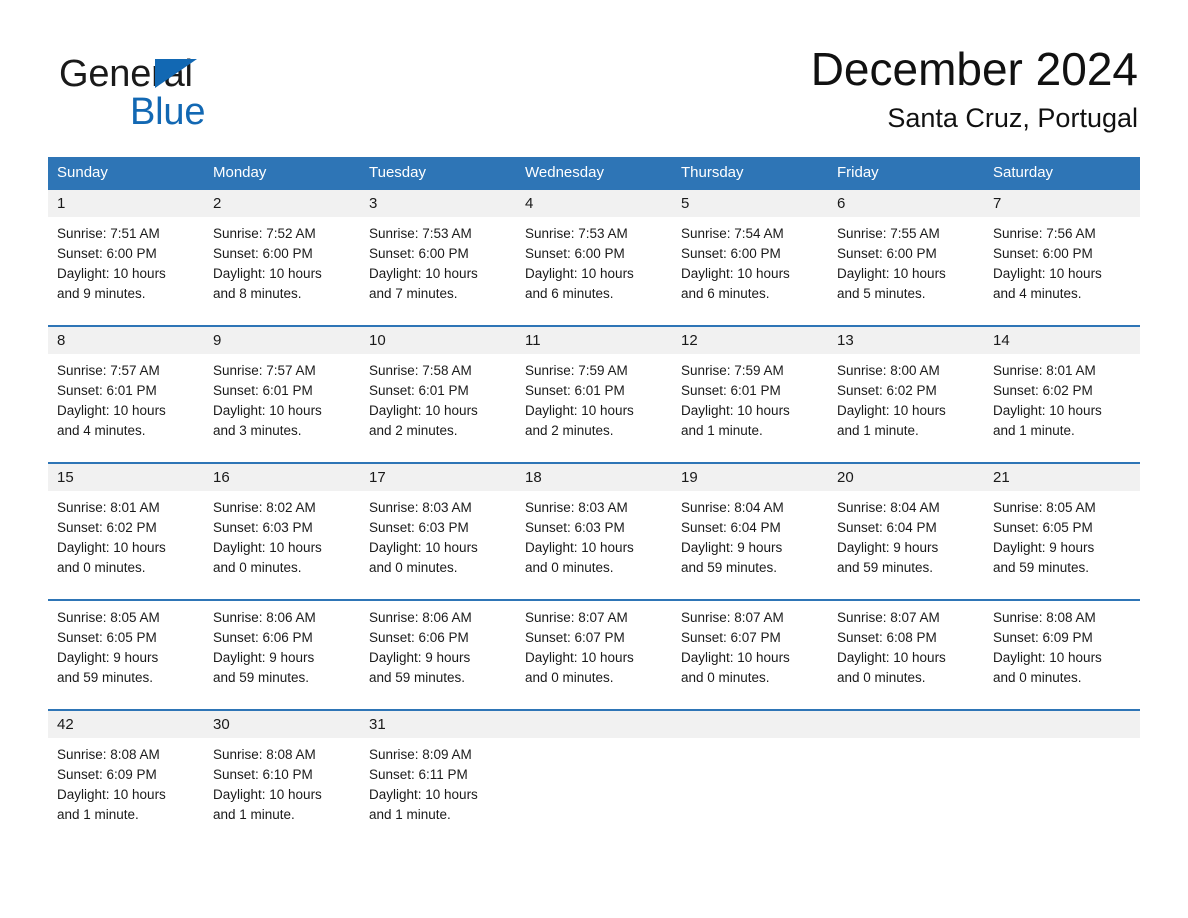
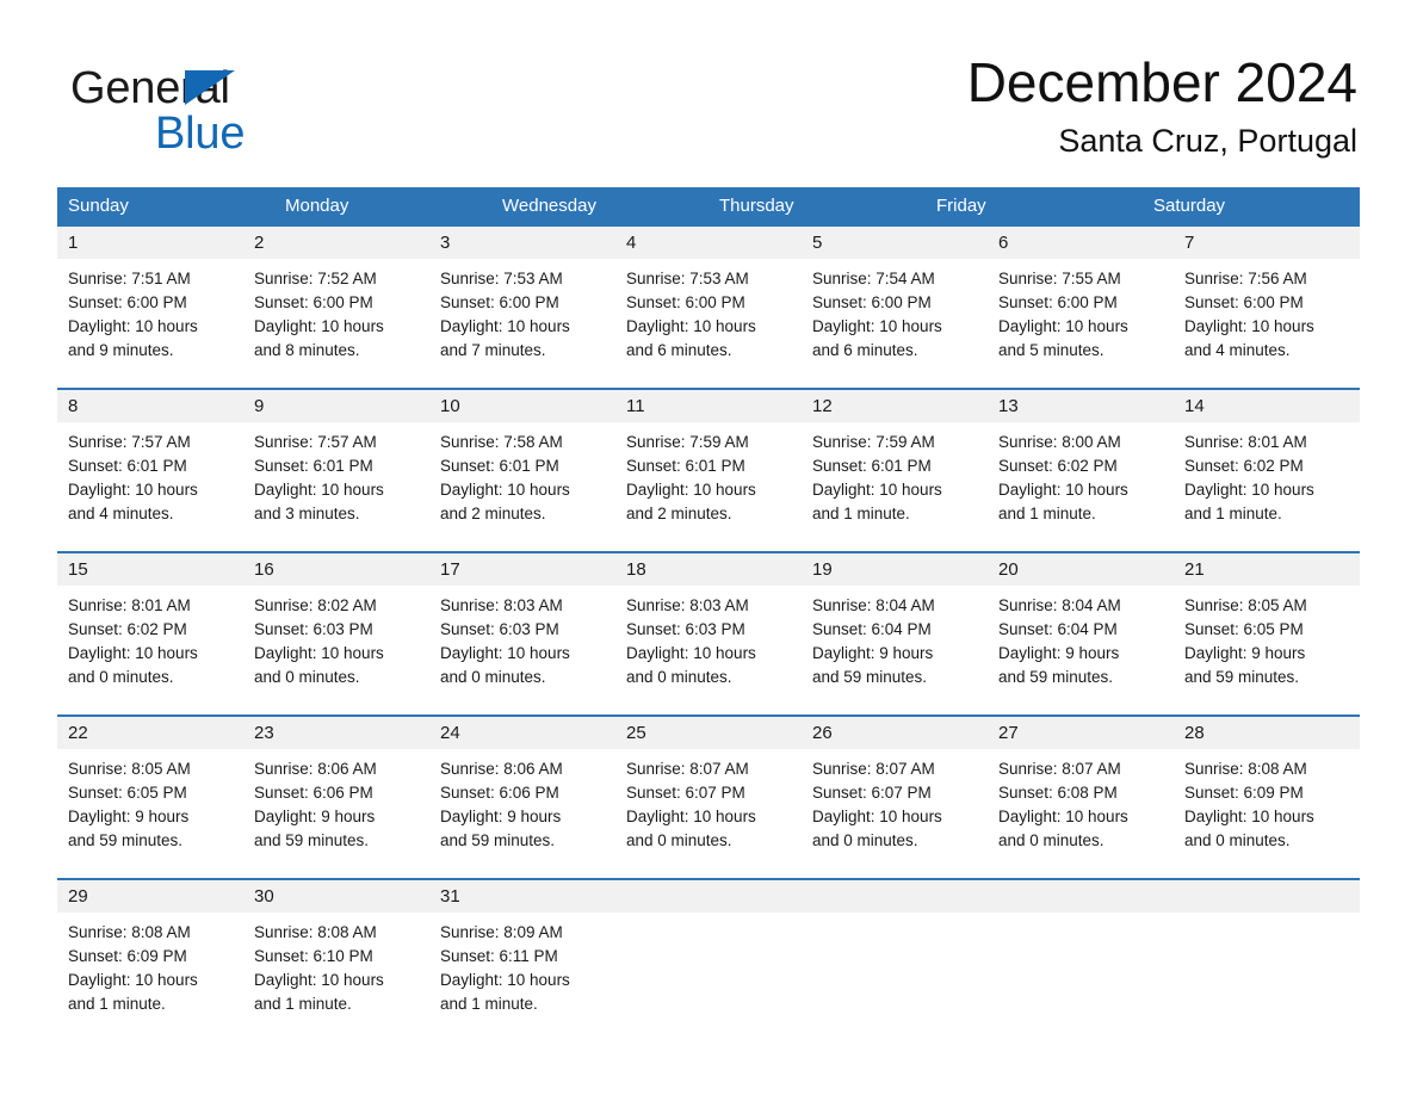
  General
  Blue
  December 2024
  Santa Cruz, Portugal
  Sunday
  Monday
- Tuesday
  Wednesday
  Thursday
  Friday
  Saturday
  1
  2
  3
  4
  5
  6
  7
  Sunrise: 7:51 AM
  Sunset: 6:00 PM
  Daylight: 10 hours
  and 9 minutes.
  Sunrise: 7:52 AM
  Sunset: 6:00 PM
  Daylight: 10 hours
  and 8 minutes.
  Sunrise: 7:53 AM
  Sunset: 6:00 PM
  Daylight: 10 hours
  and 7 minutes.
  Sunrise: 7:53 AM
  Sunset: 6:00 PM
  Daylight: 10 hours
  and 6 minutes.
  Sunrise: 7:54 AM
  Sunset: 6:00 PM
  Daylight: 10 hours
  and 6 minutes.
  Sunrise: 7:55 AM
  Sunset: 6:00 PM
  Daylight: 10 hours
  and 5 minutes.
  Sunrise: 7:56 AM
  Sunset: 6:00 PM
  Daylight: 10 hours
  and 4 minutes.
  8
  9
  10
  11
  12
  13
  14
  Sunrise: 7:57 AM
  Sunset: 6:01 PM
  Daylight: 10 hours
  and 4 minutes.
  Sunrise: 7:57 AM
  Sunset: 6:01 PM
  Daylight: 10 hours
  and 3 minutes.
  Sunrise: 7:58 AM
  Sunset: 6:01 PM
  Daylight: 10 hours
  and 2 minutes.
  Sunrise: 7:59 AM
  Sunset: 6:01 PM
  Daylight: 10 hours
  and 2 minutes.
  Sunrise: 7:59 AM
  Sunset: 6:01 PM
  Daylight: 10 hours
  and 1 minute.
  Sunrise: 8:00 AM
  Sunset: 6:02 PM
  Daylight: 10 hours
  and 1 minute.
  Sunrise: 8:01 AM
  Sunset: 6:02 PM
  Daylight: 10 hours
  and 1 minute.
  15
  16
  17
  18
  19
  20
  21
  Sunrise: 8:01 AM
  Sunset: 6:02 PM
  Daylight: 10 hours
  and 0 minutes.
  Sunrise: 8:02 AM
  Sunset: 6:03 PM
  Daylight: 10 hours
  and 0 minutes.
  Sunrise: 8:03 AM
  Sunset: 6:03 PM
  Daylight: 10 hours
  and 0 minutes.
  Sunrise: 8:03 AM
  Sunset: 6:03 PM
  Daylight: 10 hours
  and 0 minutes.
  Sunrise: 8:04 AM
  Sunset: 6:04 PM
  Daylight: 9 hours
  and 59 minutes.
  Sunrise: 8:04 AM
  Sunset: 6:04 PM
  Daylight: 9 hours
  and 59 minutes.
  Sunrise: 8:05 AM
  Sunset: 6:05 PM
  Daylight: 9 hours
  and 59 minutes.
+ 22
+ 23
+ 24
+ 25
+ 26
+ 27
+ 28
  Sunrise: 8:05 AM
  Sunset: 6:05 PM
  Daylight: 9 hours
  and 59 minutes.
  Sunrise: 8:06 AM
  Sunset: 6:06 PM
  Daylight: 9 hours
  and 59 minutes.
  Sunrise: 8:06 AM
  Sunset: 6:06 PM
  Daylight: 9 hours
  and 59 minutes.
  Sunrise: 8:07 AM
  Sunset: 6:07 PM
  Daylight: 10 hours
  and 0 minutes.
  Sunrise: 8:07 AM
  Sunset: 6:07 PM
  Daylight: 10 hours
  and 0 minutes.
  Sunrise: 8:07 AM
  Sunset: 6:08 PM
  Daylight: 10 hours
  and 0 minutes.
  Sunrise: 8:08 AM
  Sunset: 6:09 PM
  Daylight: 10 hours
  and 0 minutes.
- 42
+ 29
  30
  31
  Sunrise: 8:08 AM
  Sunset: 6:09 PM
  Daylight: 10 hours
  and 1 minute.
  Sunrise: 8:08 AM
  Sunset: 6:10 PM
  Daylight: 10 hours
  and 1 minute.
  Sunrise: 8:09 AM
  Sunset: 6:11 PM
  Daylight: 10 hours
  and 1 minute.
